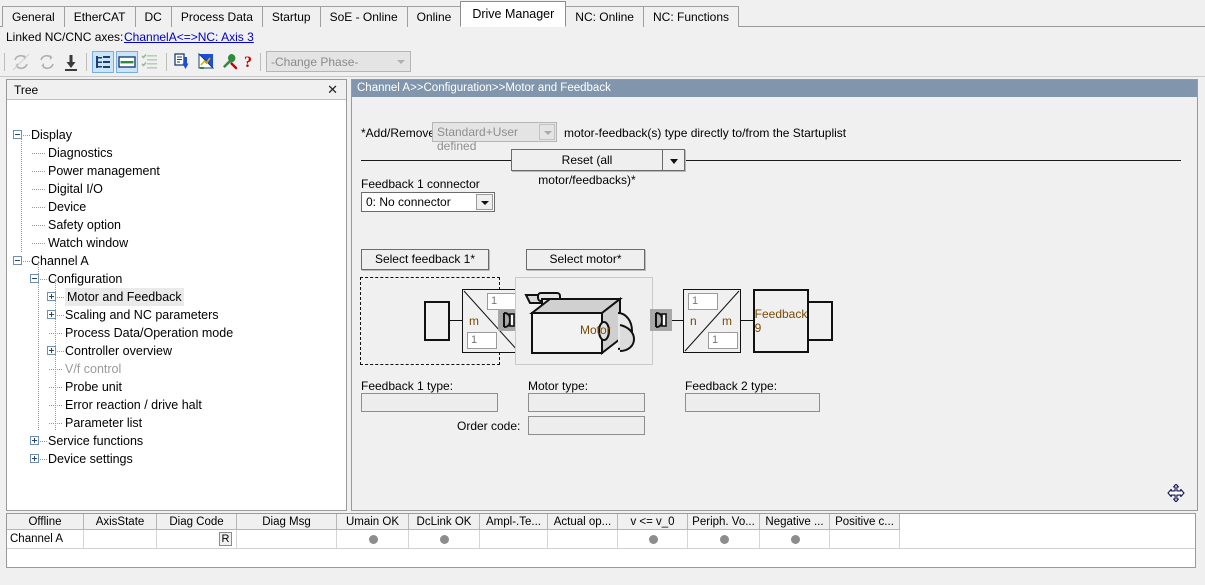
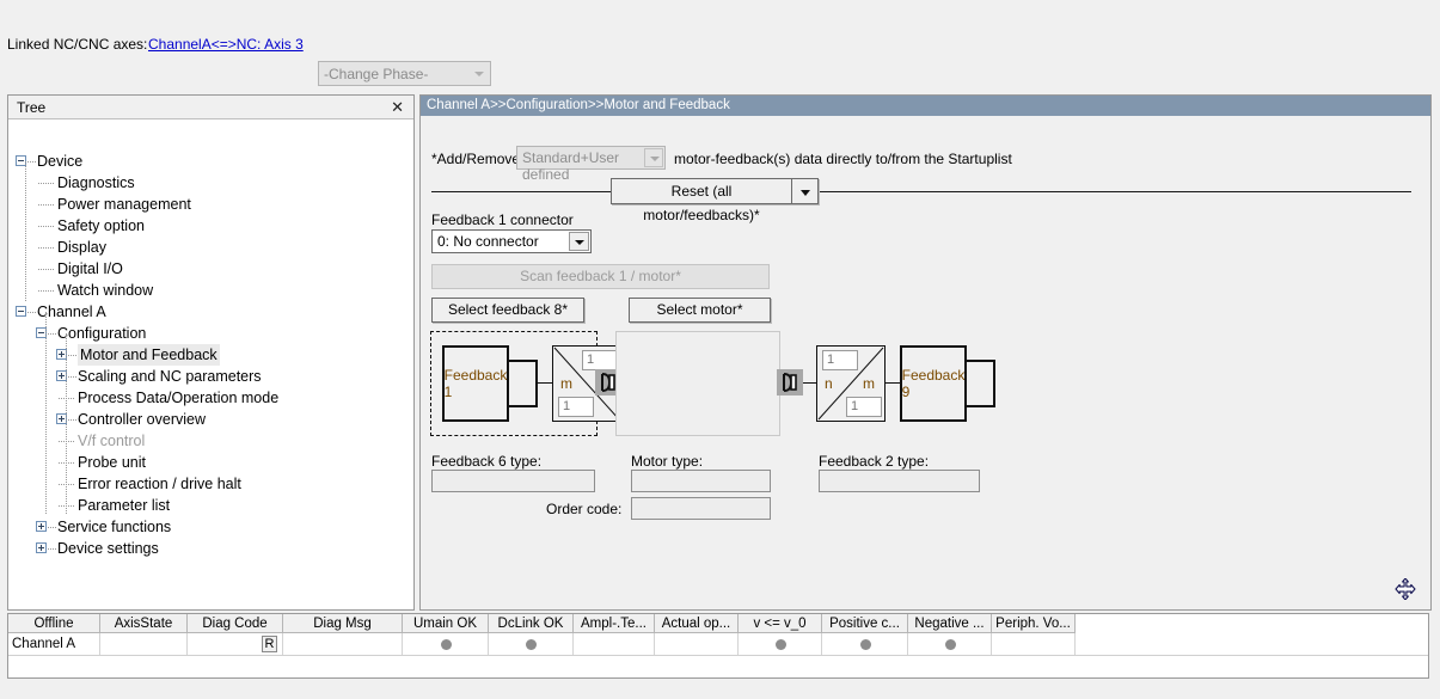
- General
- EtherCAT
- DC
- Process Data
- Startup
- SoE - Online
- Online
- Drive Manager
- NC: Online
- NC: Functions
  Linked NC/CNC axes:
  ChannelA<=>NC: Axis 3
- ?
  -Change Phase-
  Tree
  ✕
- Display
+ Device
  Diagnostics
  Power management
- Digital I/O
+ Safety option
- Device
+ Display
- Safety option
+ Digital I/O
  Watch window
  Channel A
  Configuration
  Motor and Feedback
  Scaling and NC parameters
  Process Data/Operation mode
  Controller overview
  V/f control
  Probe unit
  Error reaction / drive halt
  Parameter list
  Service functions
  Device settings
  Channel A>>Configuration>>Motor and Feedback
  *Add/Remov
  Standard+User defined
- motor-feedback(s) type directly to/from the Startuplist
+ motor-feedback(s) data directly to/from the Startuplist
  Reset (all motor/feedbacks)*
  Feedback 1 connector
  0: No connector
+ Scan feedback 1 / motor*
- Select feedback 1*
+ Select feedback 8*
  Select motor*
+ Feedback 1
  m
  1
  1
- Motor
  n
  m
  1
  1
  Feedback 9
- Feedback 1 type:
+ Feedback 6 type:
  Motor type:
  Feedback 2 type:
  Order code:
  Offline
  AxisState
  Diag Code
  Diag Msg
  Umain OK
  DcLink OK
  Ampl-.Te...
  Actual op...
  v <= v_0
- Periph. Vo...
+ Positive c...
  Negative ...
- Positive c...
+ Periph. Vo...
  Channel A
  R
